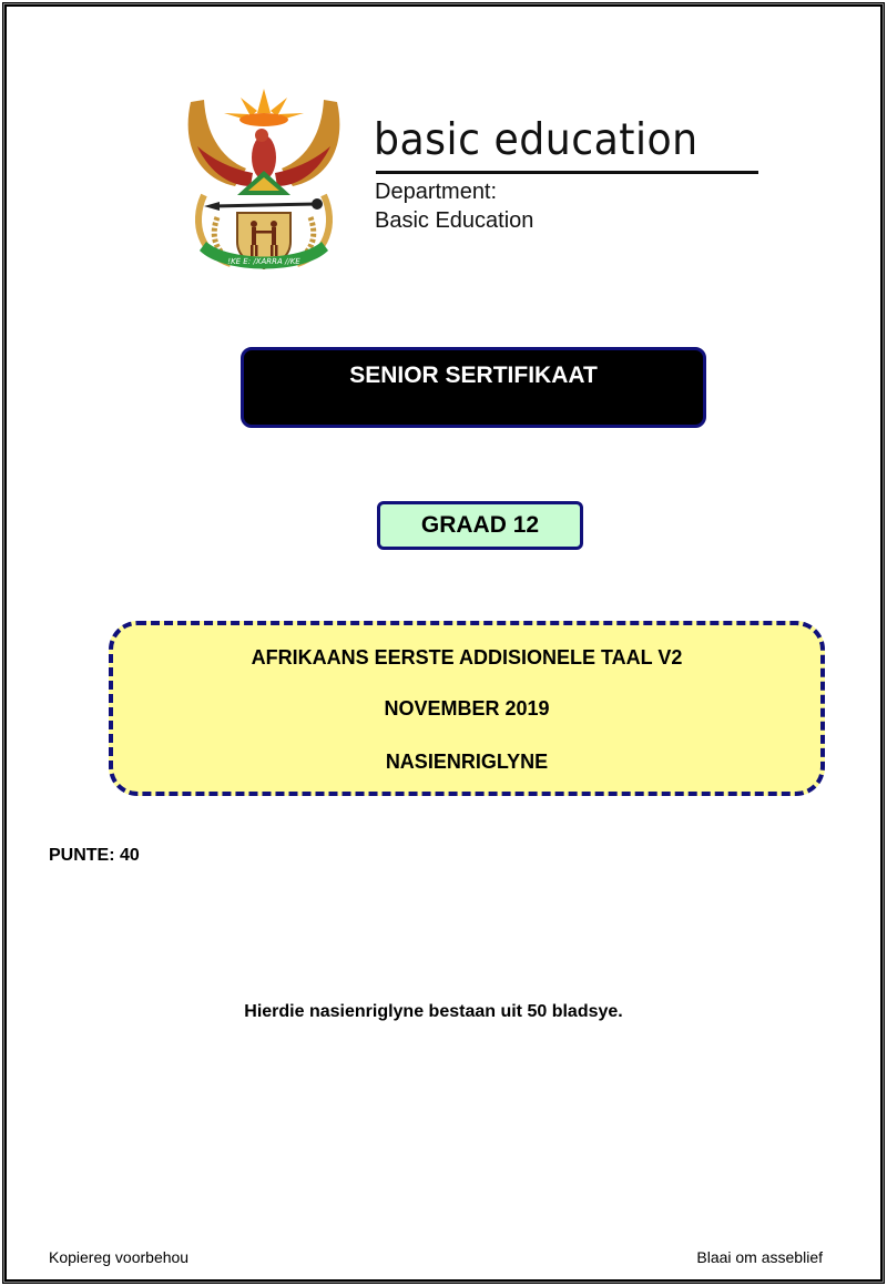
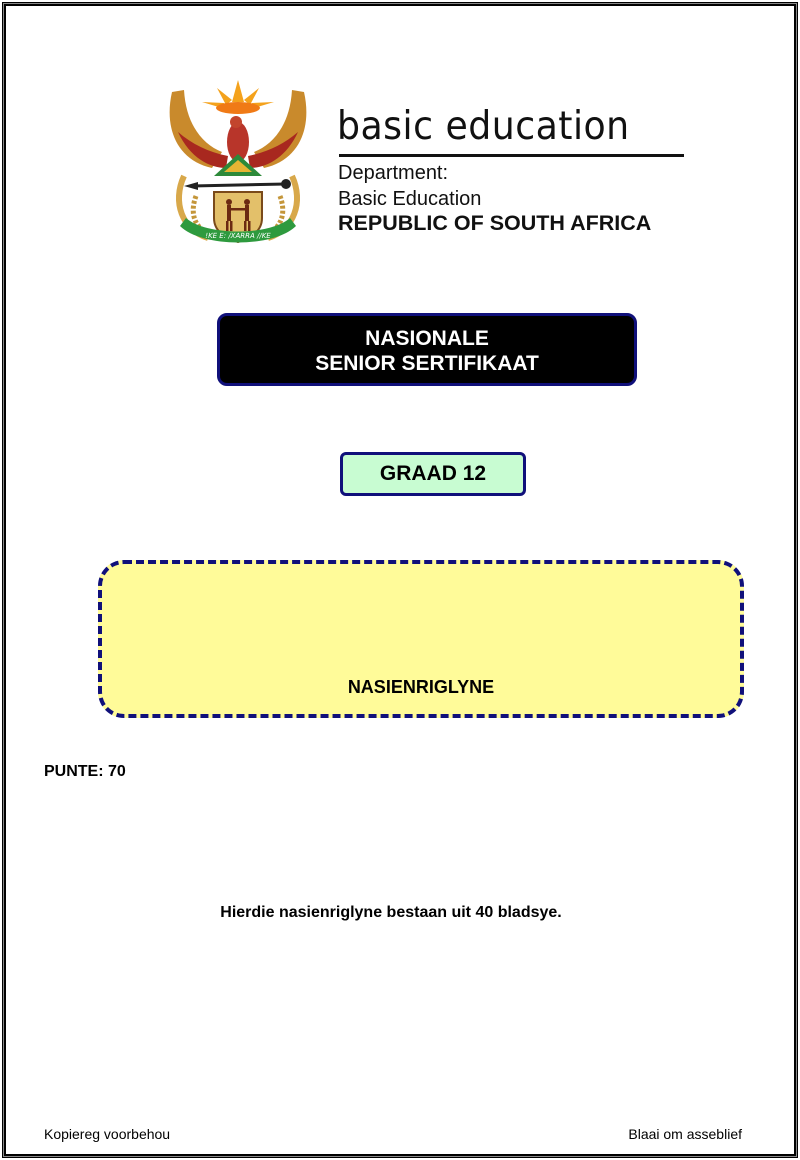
  !KE E: /XARRA //KE
  basic education
  Department:
  Basic Education
+ REPUBLIC OF SOUTH AFRICA
+ NASIONALE
  SENIOR SERTIFIKAAT
  GRAAD 12
- AFRIKAANS EERSTE ADDISIONELE TAAL V2
- NOVEMBER 2019
  NASIENRIGLYNE
- PUNTE: 40
+ PUNTE: 70
- Hierdie nasienriglyne bestaan uit 50 bladsye.
+ Hierdie nasienriglyne bestaan uit 40 bladsye.
  Kopiereg voorbehou
  Blaai om asseblief
